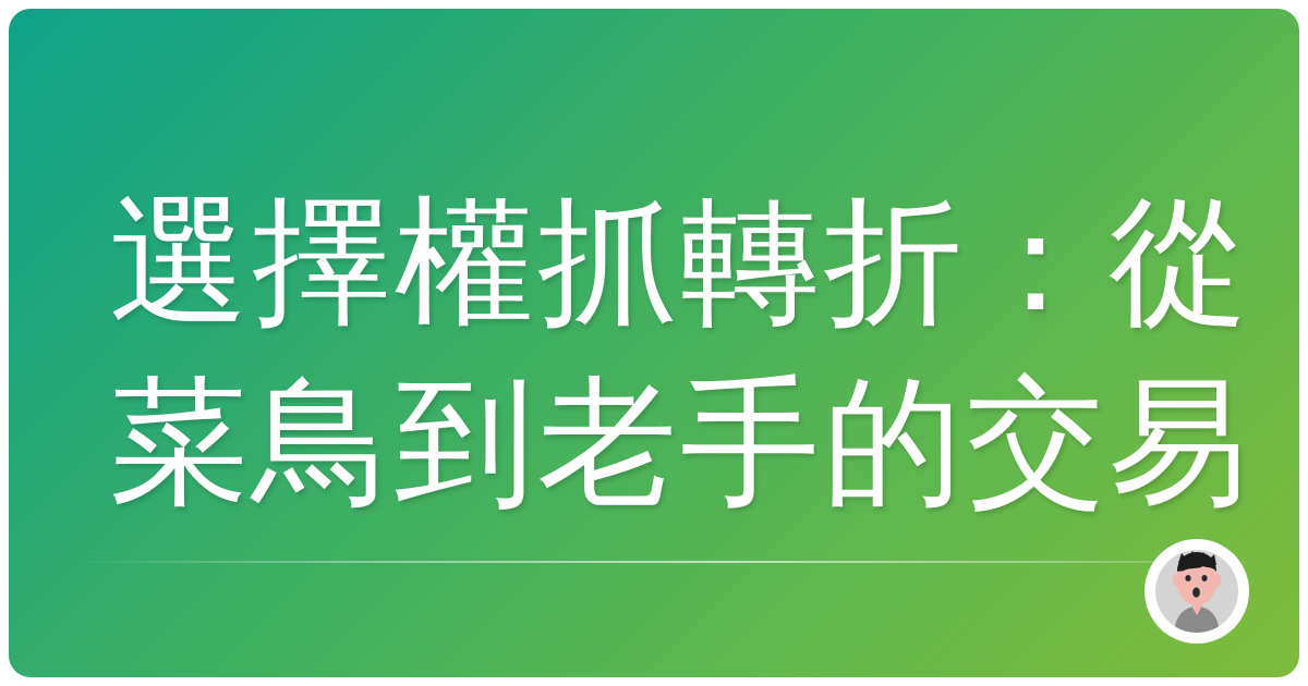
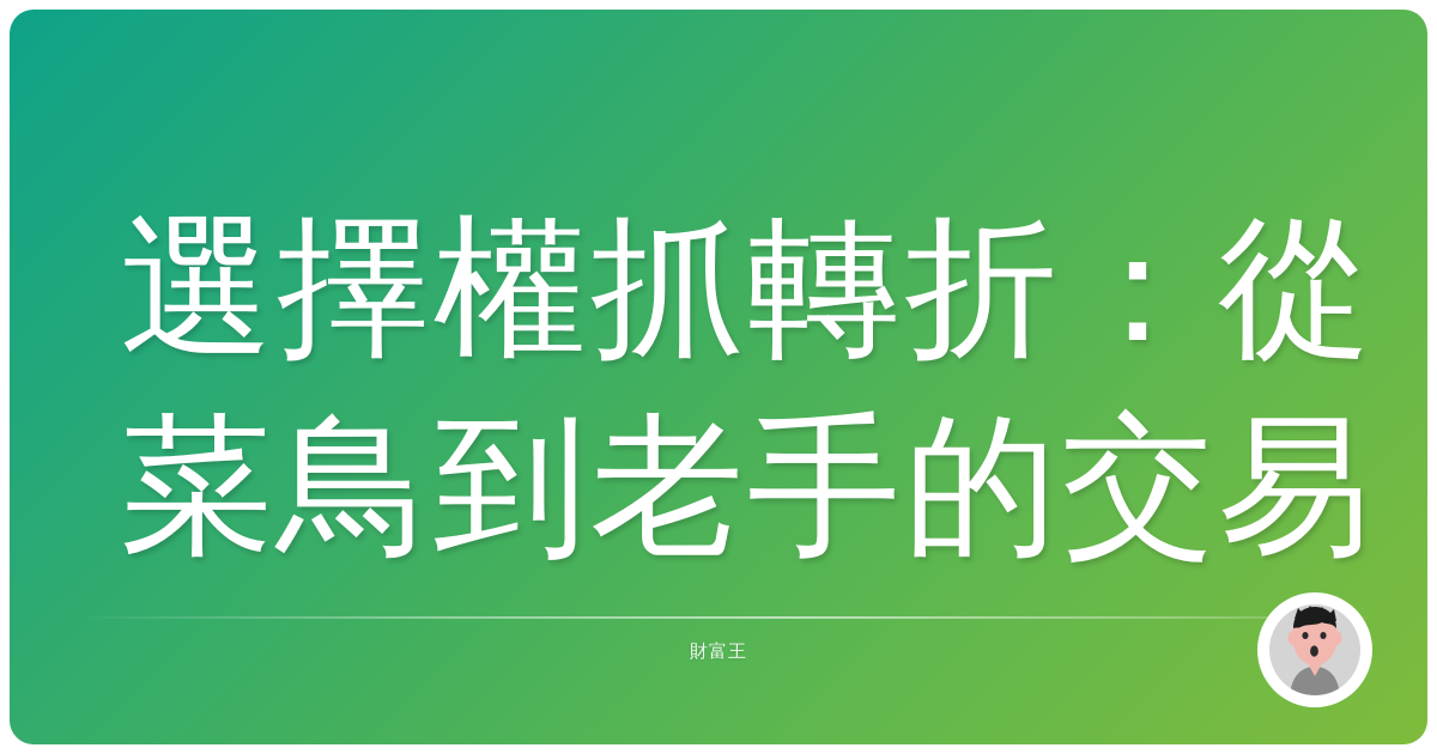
  選擇權抓轉折：從
  菜鳥到老手的交易
+ 財富王
